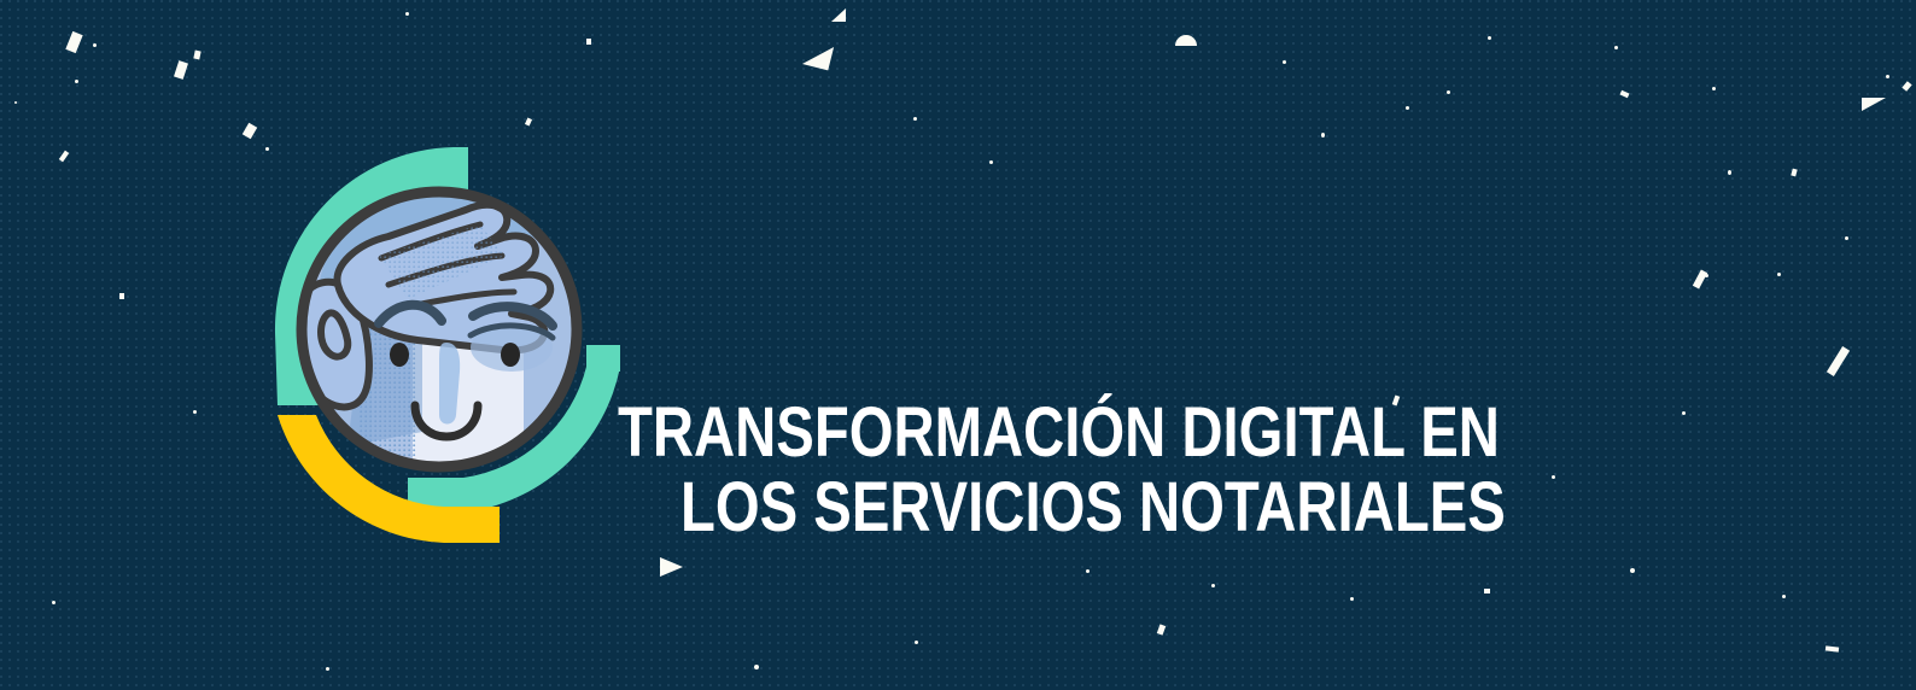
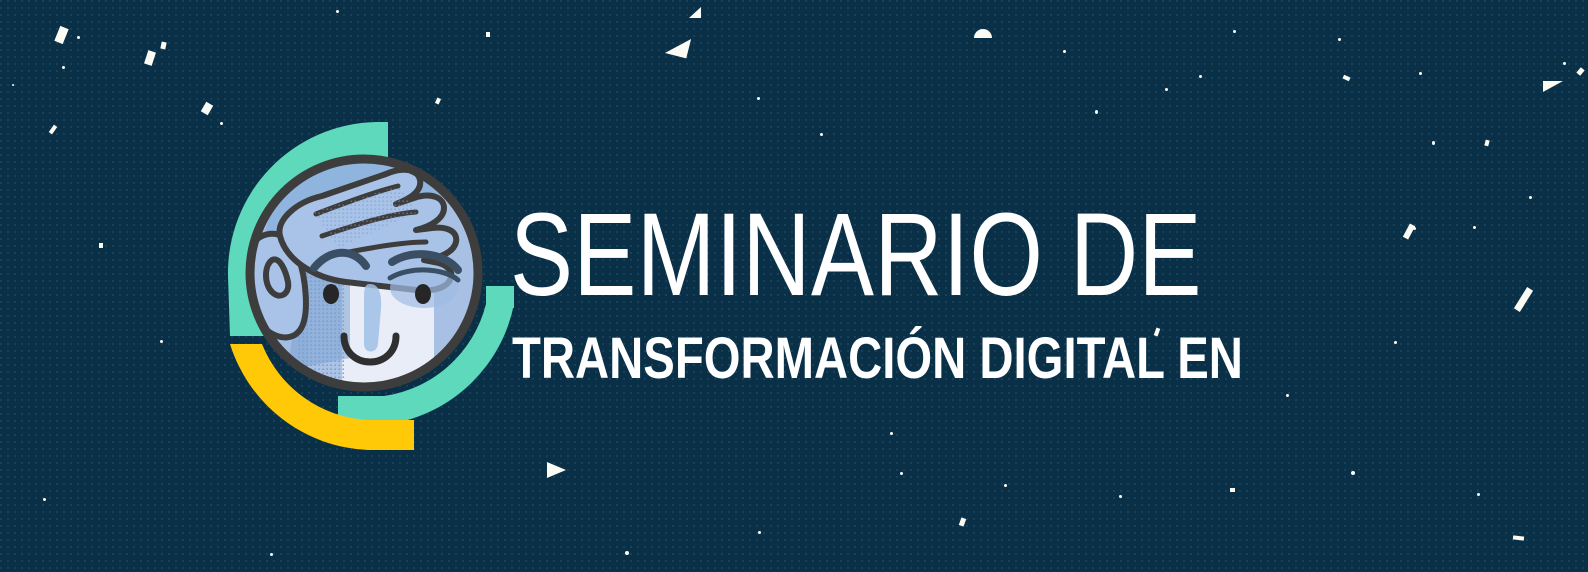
+ SEMINARIO DE
  TRANSFORMACIÓN DIGITAL EN
- LOS SERVICIOS NOTARIALES
